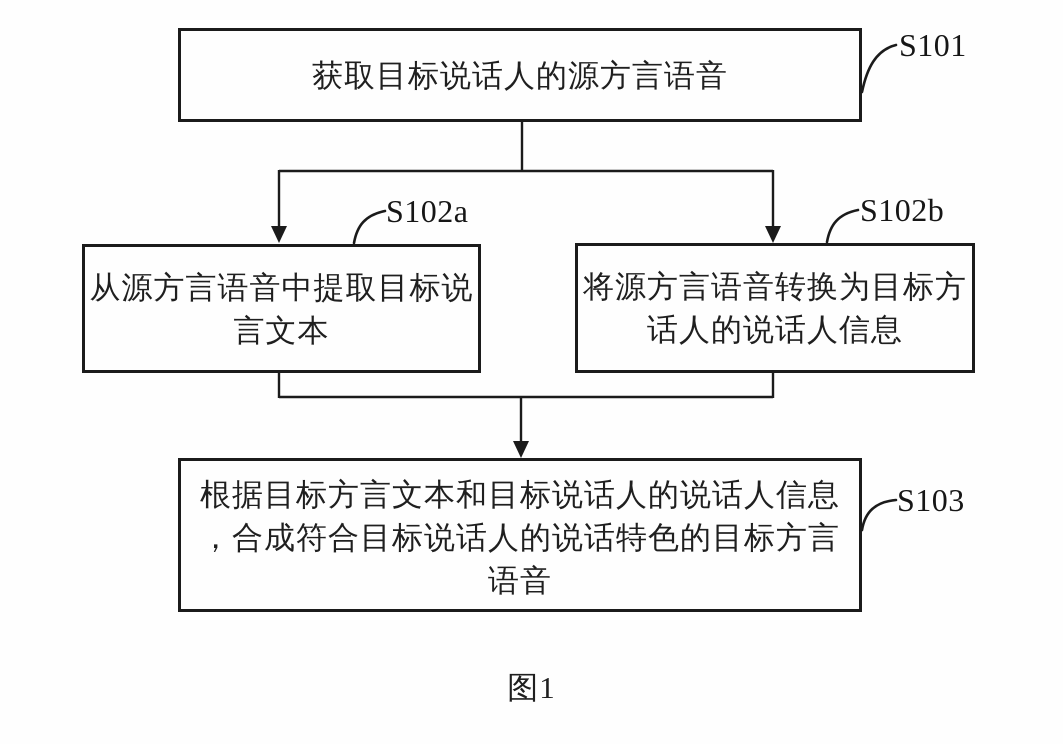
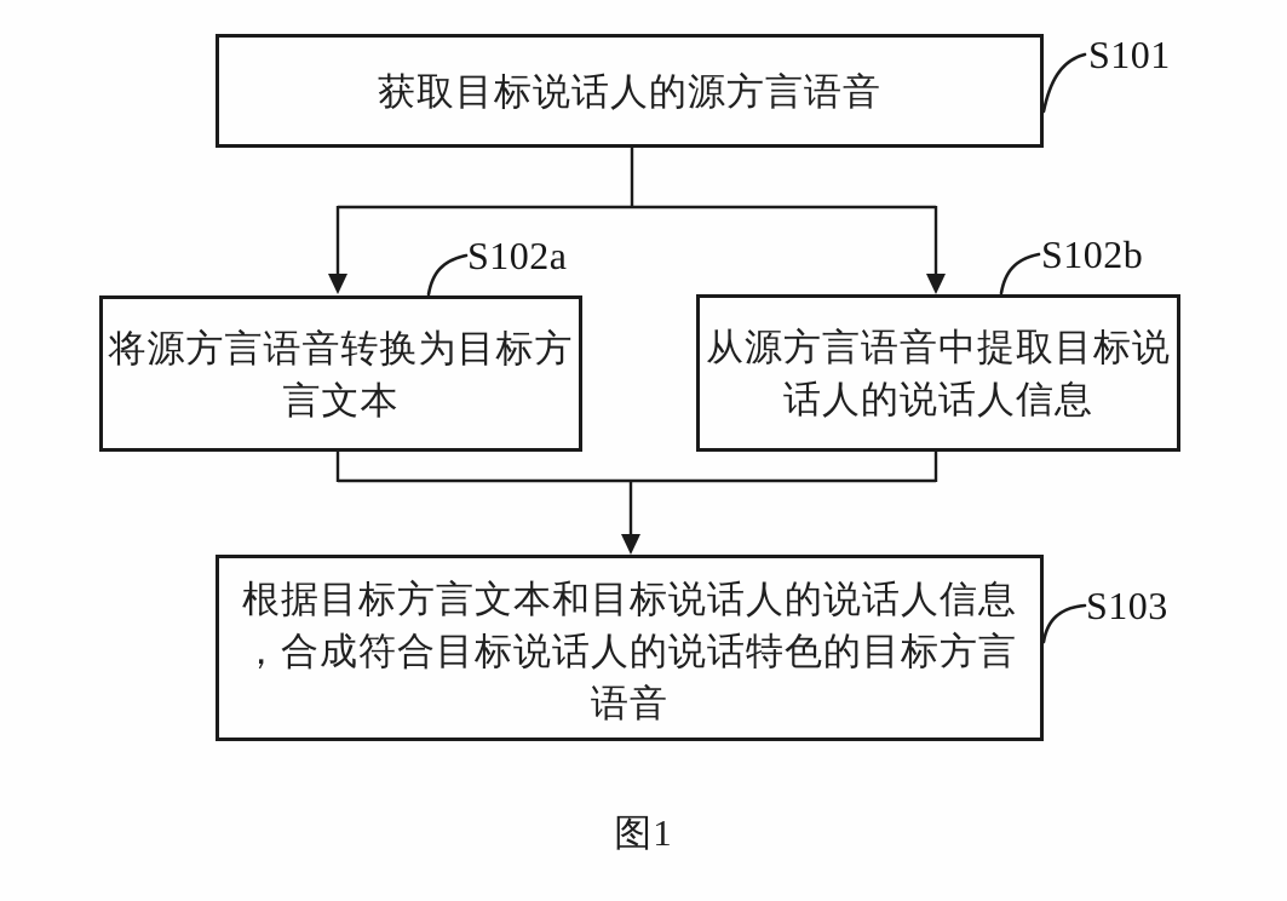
  获取目标说话人的源方言语音
  S101
- 从源方言语音中提取目标说
+ 将源方言语音转换为目标方
  言文本
  S102a
- 将源方言语音转换为目标方
+ 从源方言语音中提取目标说
  话人的说话人信息
  S102b
  根据目标方言文本和目标说话人的说话人信息
  ，合成符合目标说话人的说话特色的目标方言
  语音
  S103
  图1
